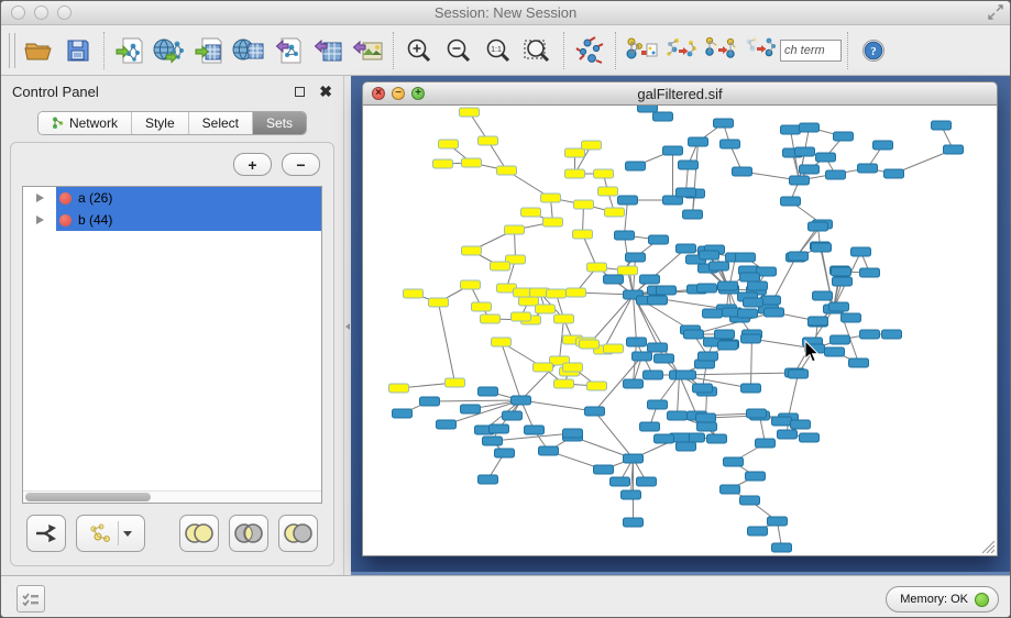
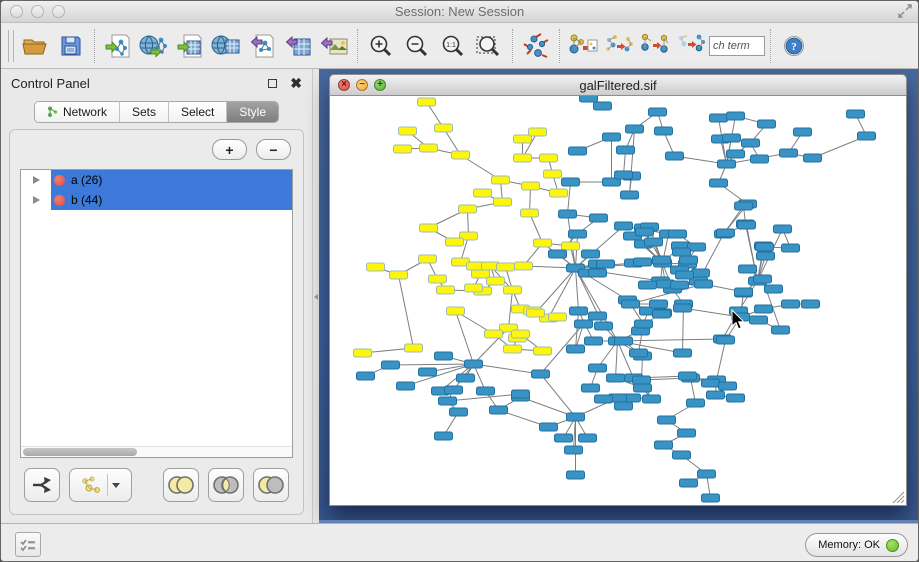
  Session: New Session
  ch term
  ?
  Control Panel
  ✖
  Network
- Style
+ Sets
  Select
- Sets
+ Style
  +
  −
  a (26)
  b (44)
  ×
  −
  +
  galFiltered.sif
  Memory: OK
